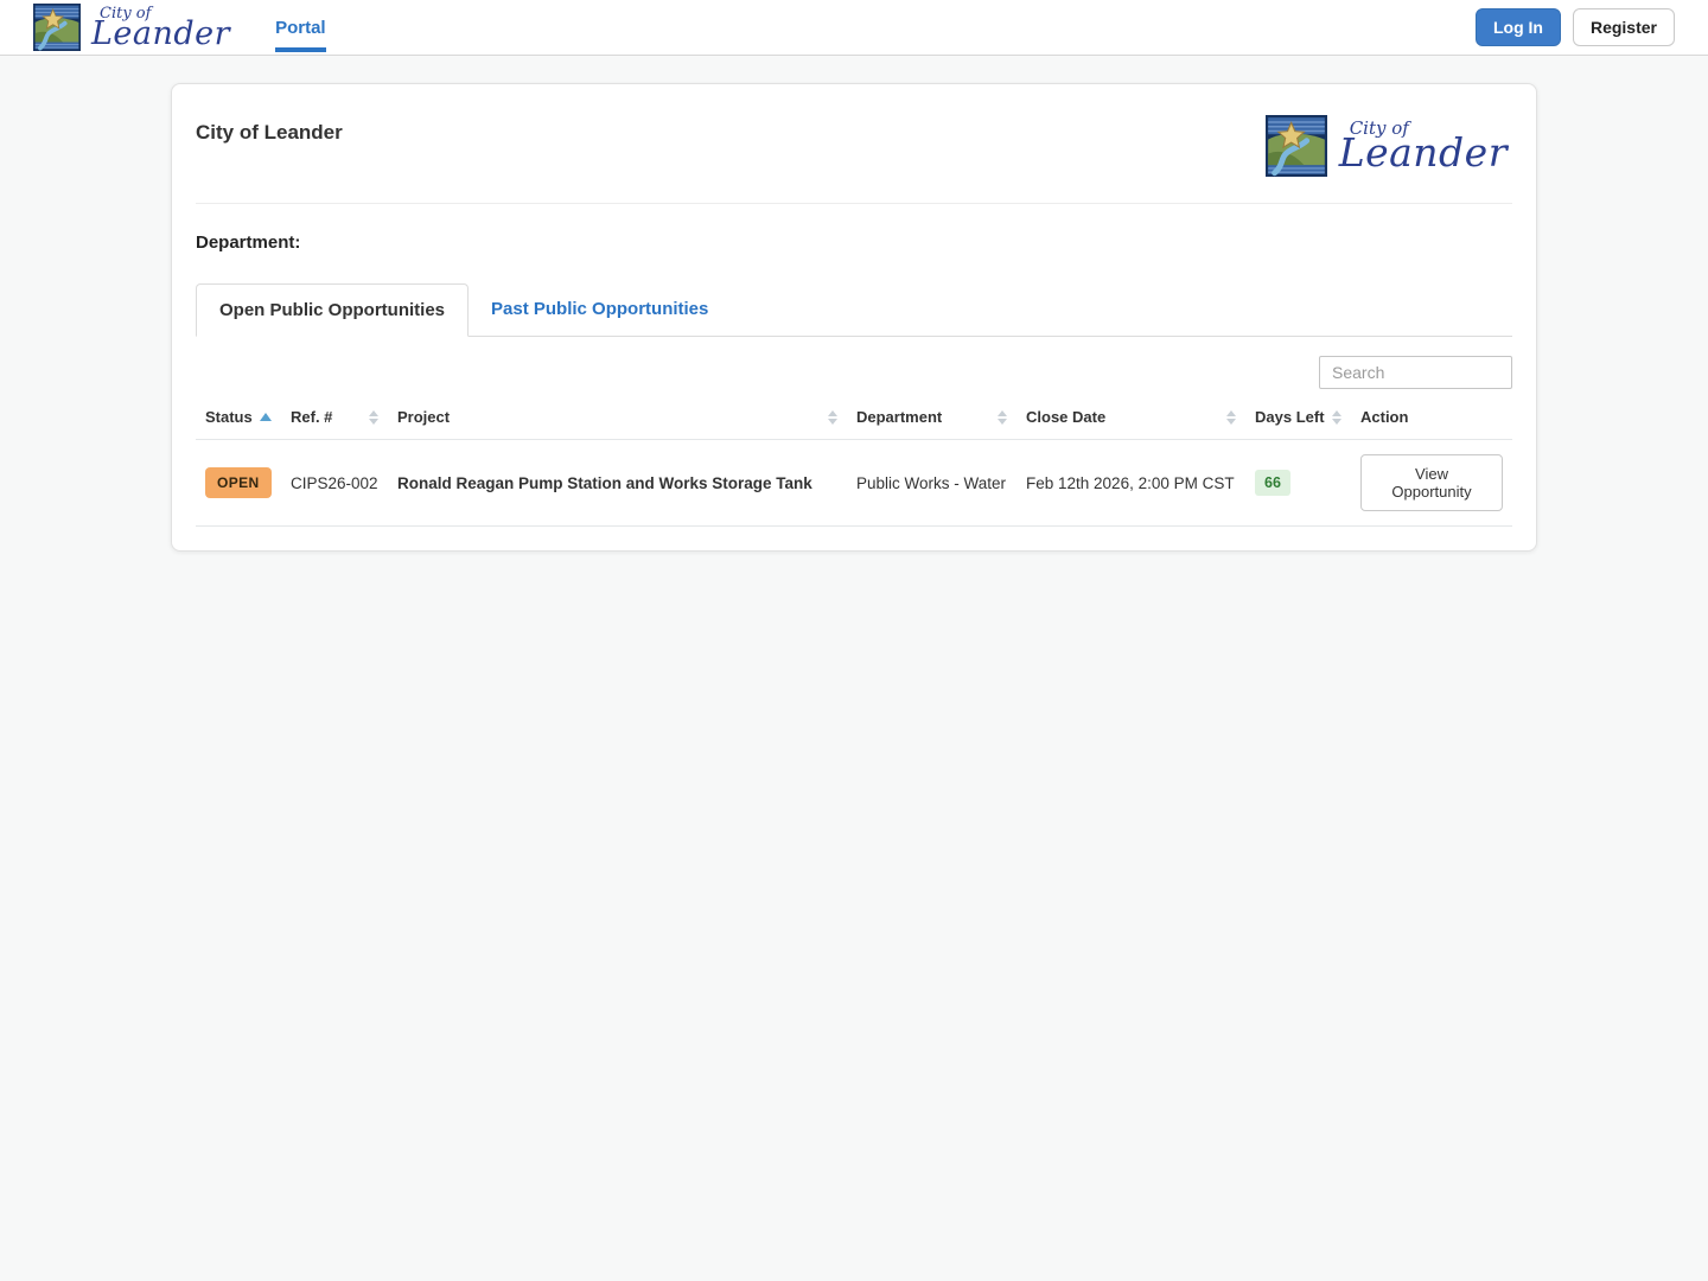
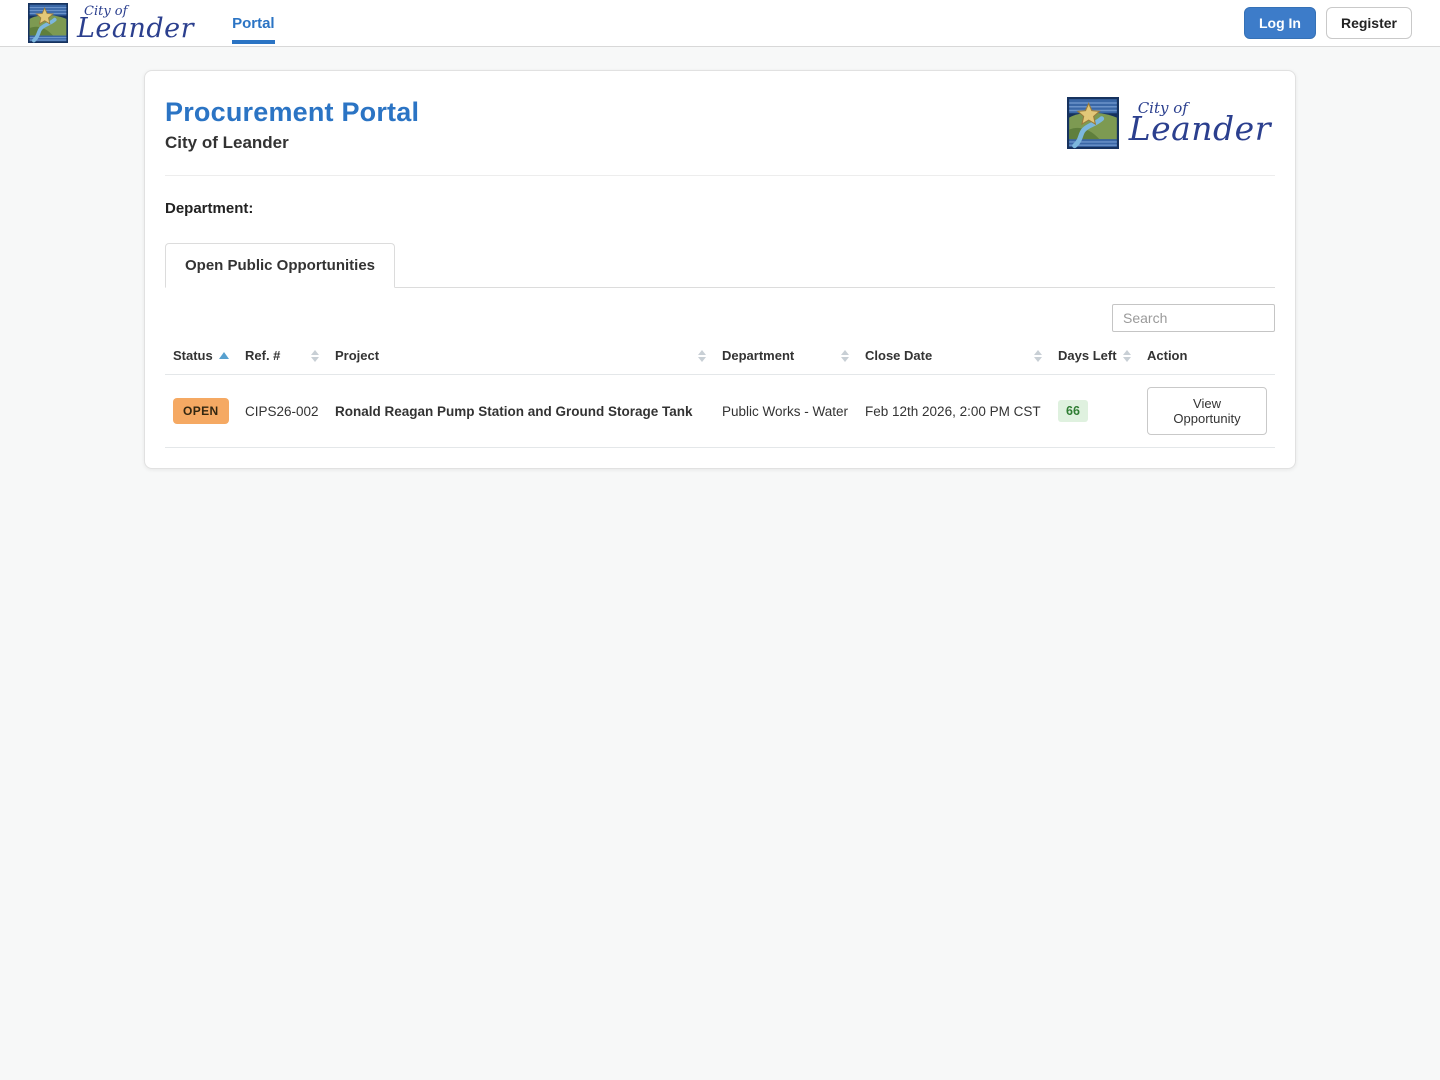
  City of
  Leander
  Portal
  Log In
  Register
+ Procurement Portal
  City of Leander
  City of
  Leander
  Department:
  Open Public Opportunities
- Past Public Opportunities
  Search
  Status	Ref. #	Project	Department	Close Date	Days Left	Action
- OPEN	CIPS26-002	Ronald Reagan Pump Station and Works Storage Tank	Public Works - Water	Feb 12th 2026, 2:00 PM CST	66	View Opportunity
+ OPEN	CIPS26-002	Ronald Reagan Pump Station and Ground Storage Tank	Public Works - Water	Feb 12th 2026, 2:00 PM CST	66	View Opportunity
